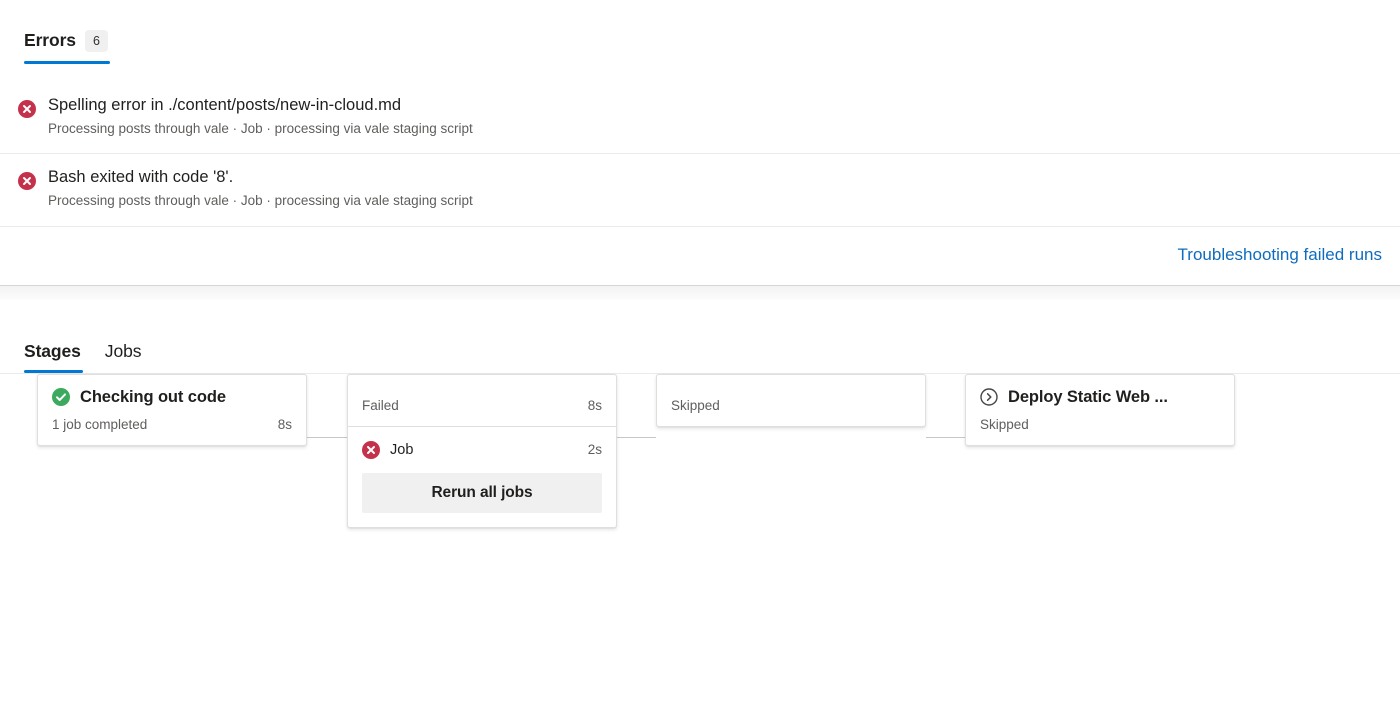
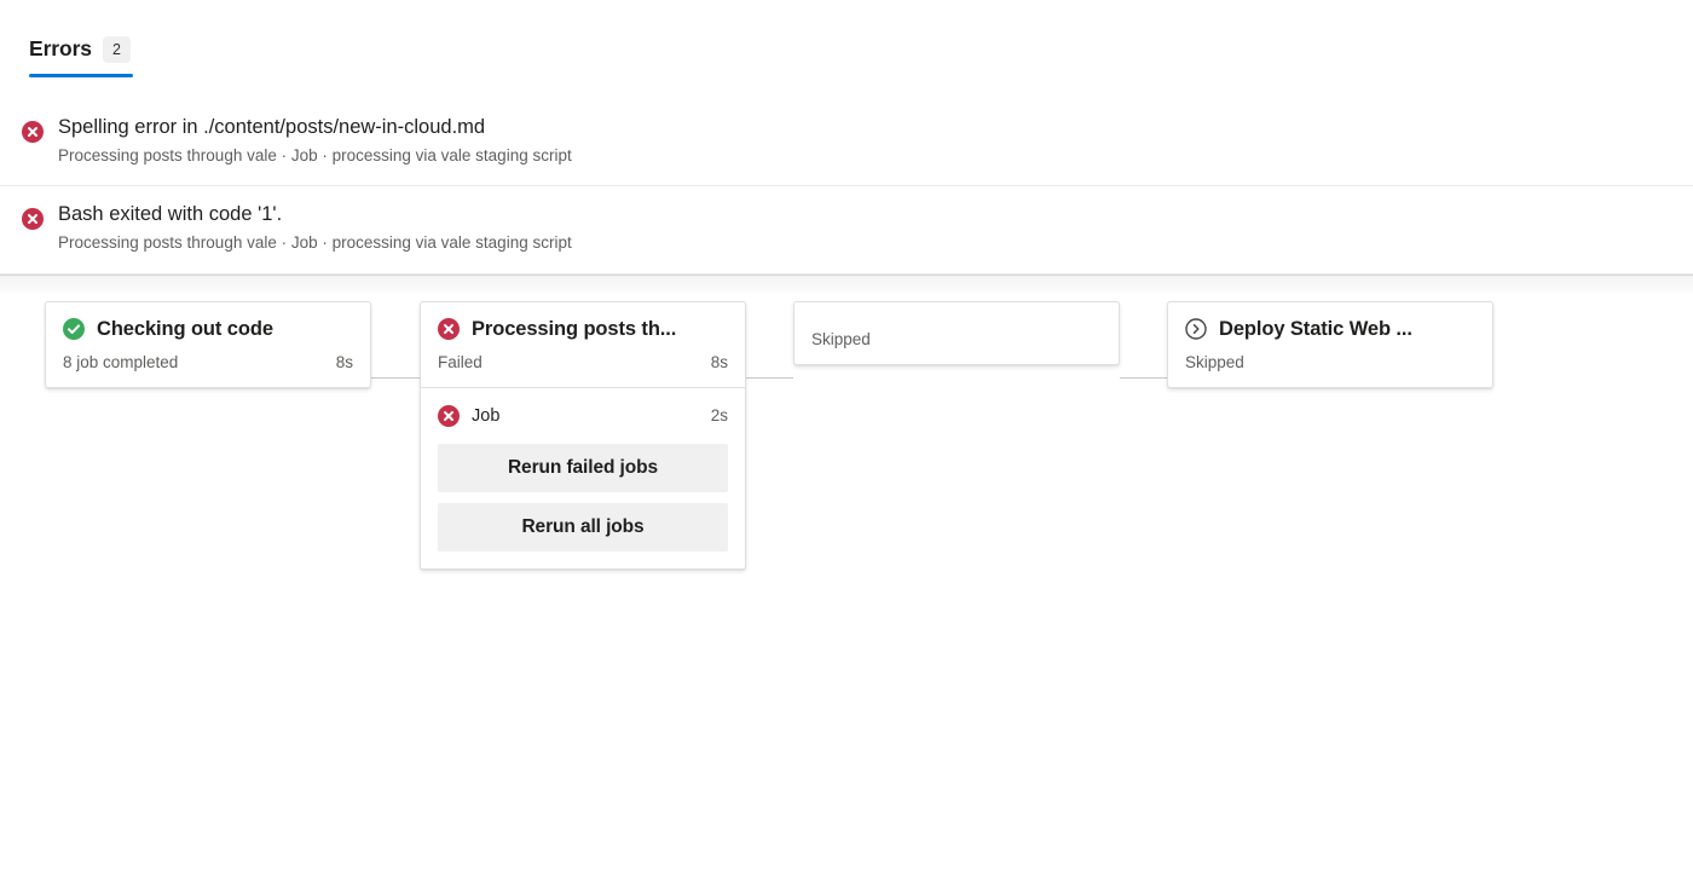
  Errors
- 6
+ 2
  Spelling error in ./content/posts/new-in-cloud.md
  Processing posts through vale · Job · processing via vale staging script
- Bash exited with code '8'.
+ Bash exited with code '1'.
  Processing posts through vale · Job · processing via vale staging script
- Troubleshooting failed runs
- Stages
- Jobs
  Checking out code
- 1 job completed
+ 8 job completed
  8s
+ Processing posts th...
  Failed
  8s
  Job
  2s
+ Rerun failed jobs
  Rerun all jobs
  Skipped
  Deploy Static Web ...
  Skipped
